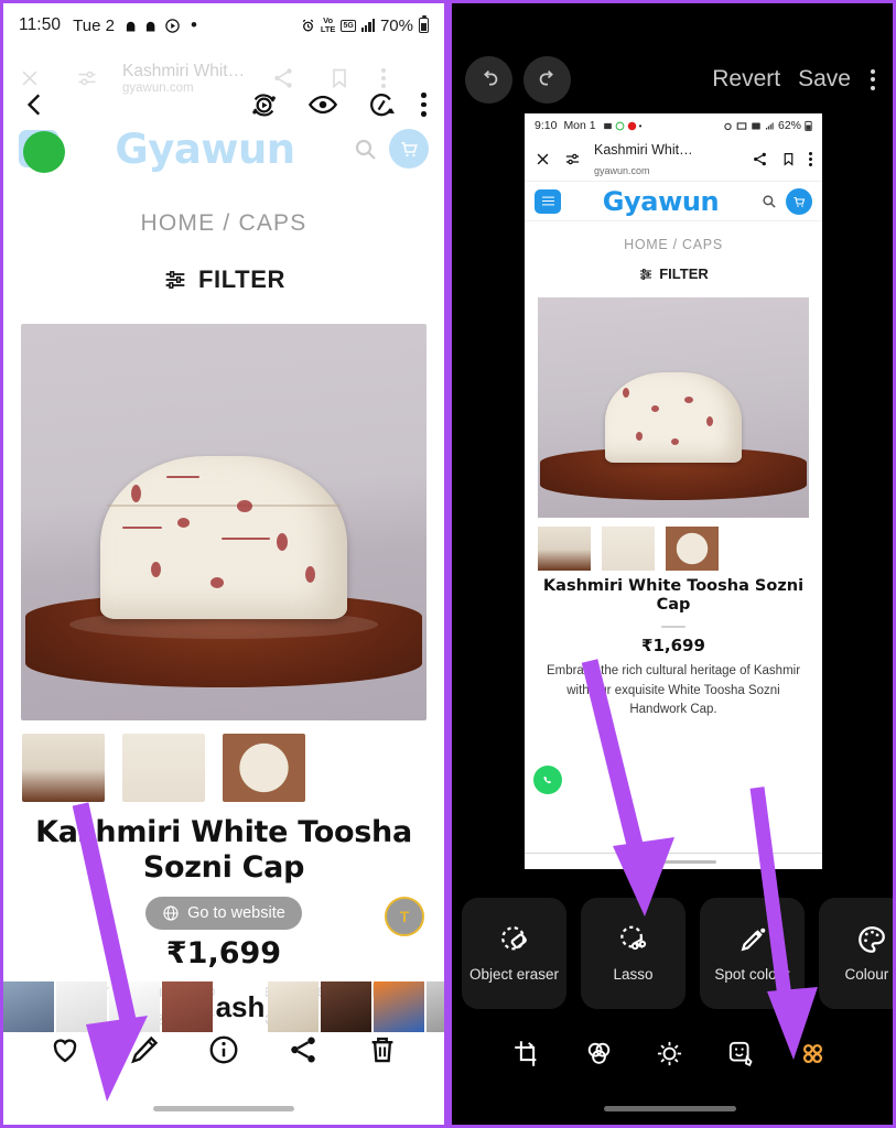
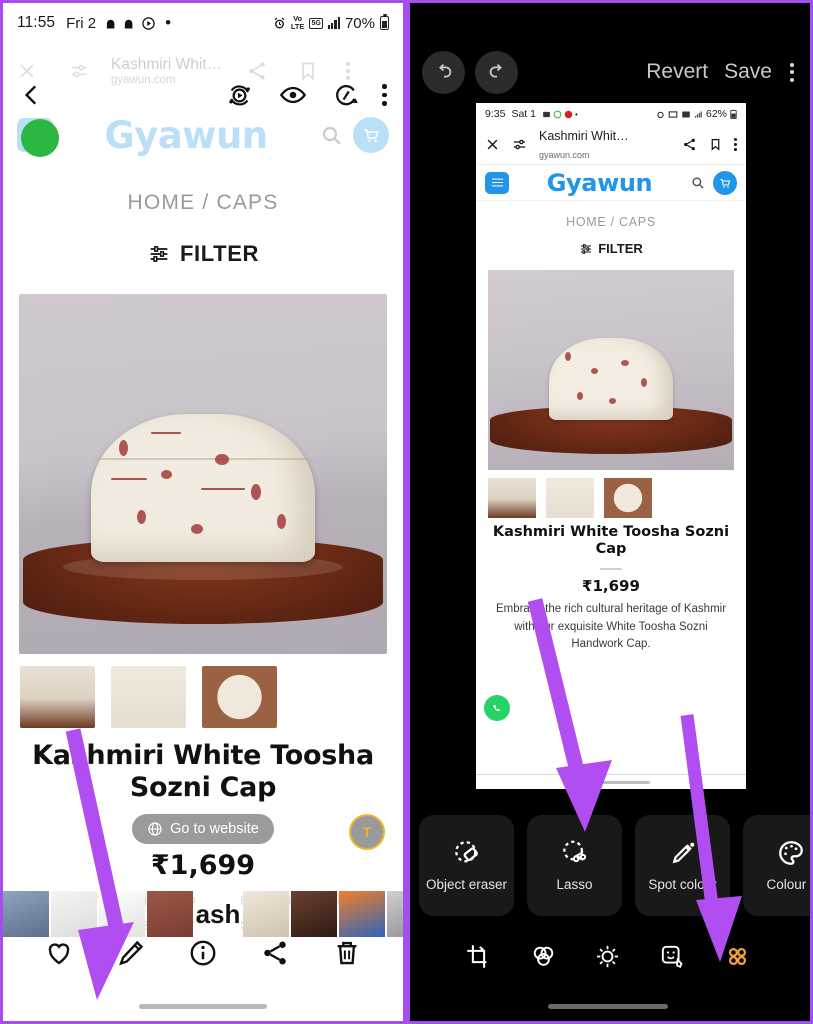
- 11:50
+ 11:55
- Tue 2
+ Fri 2
  Vo
  LTE
  70%
  Kashmiri Whit…
  gyawun.com
  Gyawun
  HOME / CAPS
  FILTER
  Kahmiri White Toosha Sozni Cap
  Go to website
  T
  ₹1,699
  ash
  Revert
  Save
- 9:10
+ 9:35
- Mon 1
+ Sat 1
  •
  62%
  Kashmiri Whit…
  gyawun.com
  Gyawun
  HOME / CAPS
  FILTER
  Kashmiri White Toosha Sozni Cap
  ₹1,699
  Embra the rich cultural heritage of Kashmir withr exquisite White Toosha Sozni Handwork Cap.
  Object eraser
  Lasso
  Spot colo
  Colour
